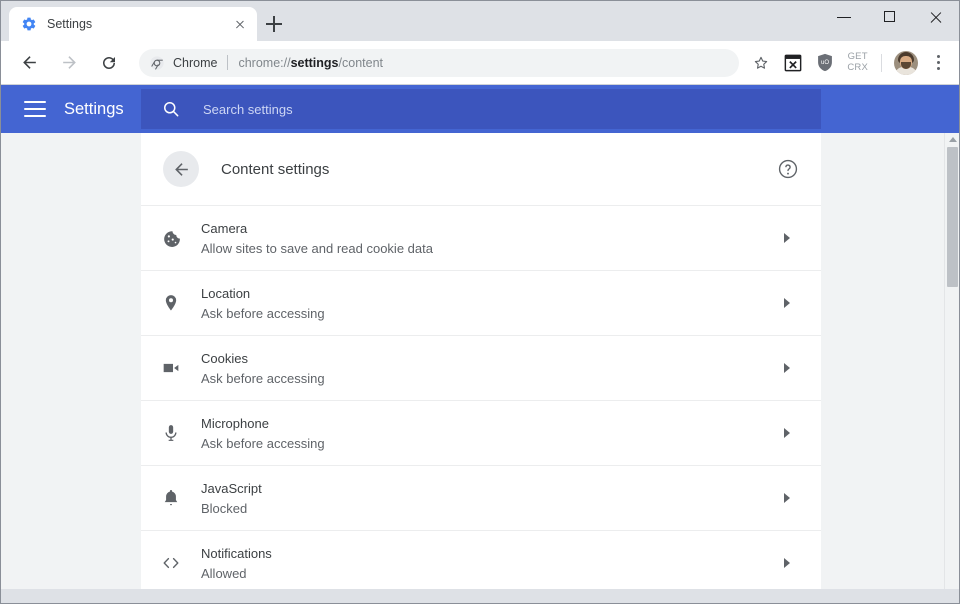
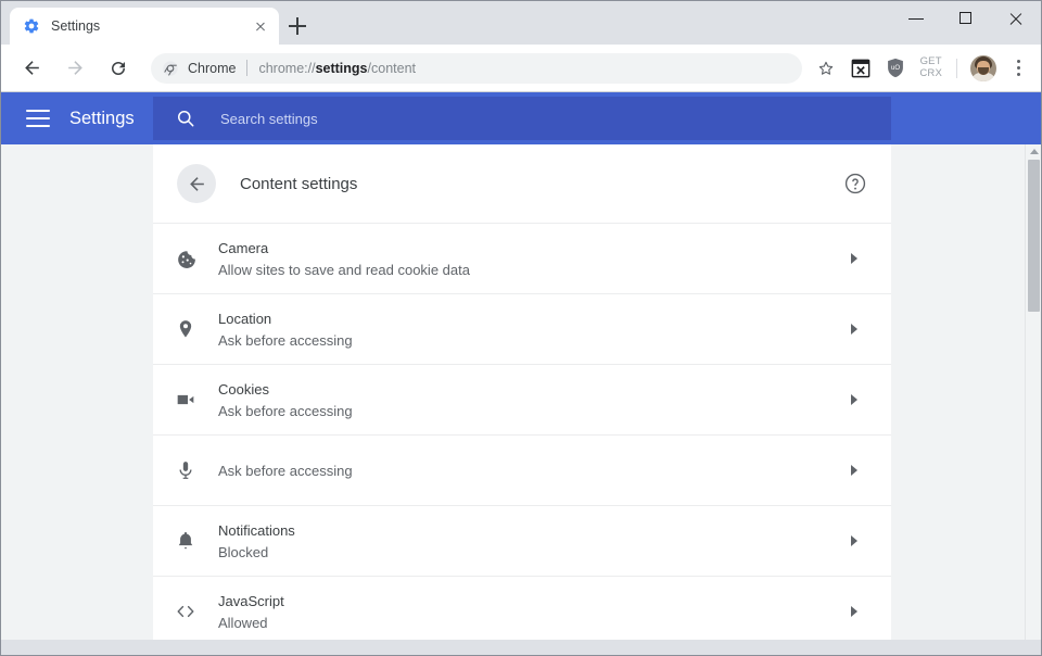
  Settings
  Chrome
  chrome://settings/content
  GET
  CRX
  Settings
  Search settings
  Content settings
  Camera
  Allow sites to save and read cookie data
  Location
  Ask before accessing
  Cookies
  Ask before accessing
- Microphone
  Ask before accessing
- JavaScript
+ Notifications
  Blocked
- Notifications
+ JavaScript
  Allowed
